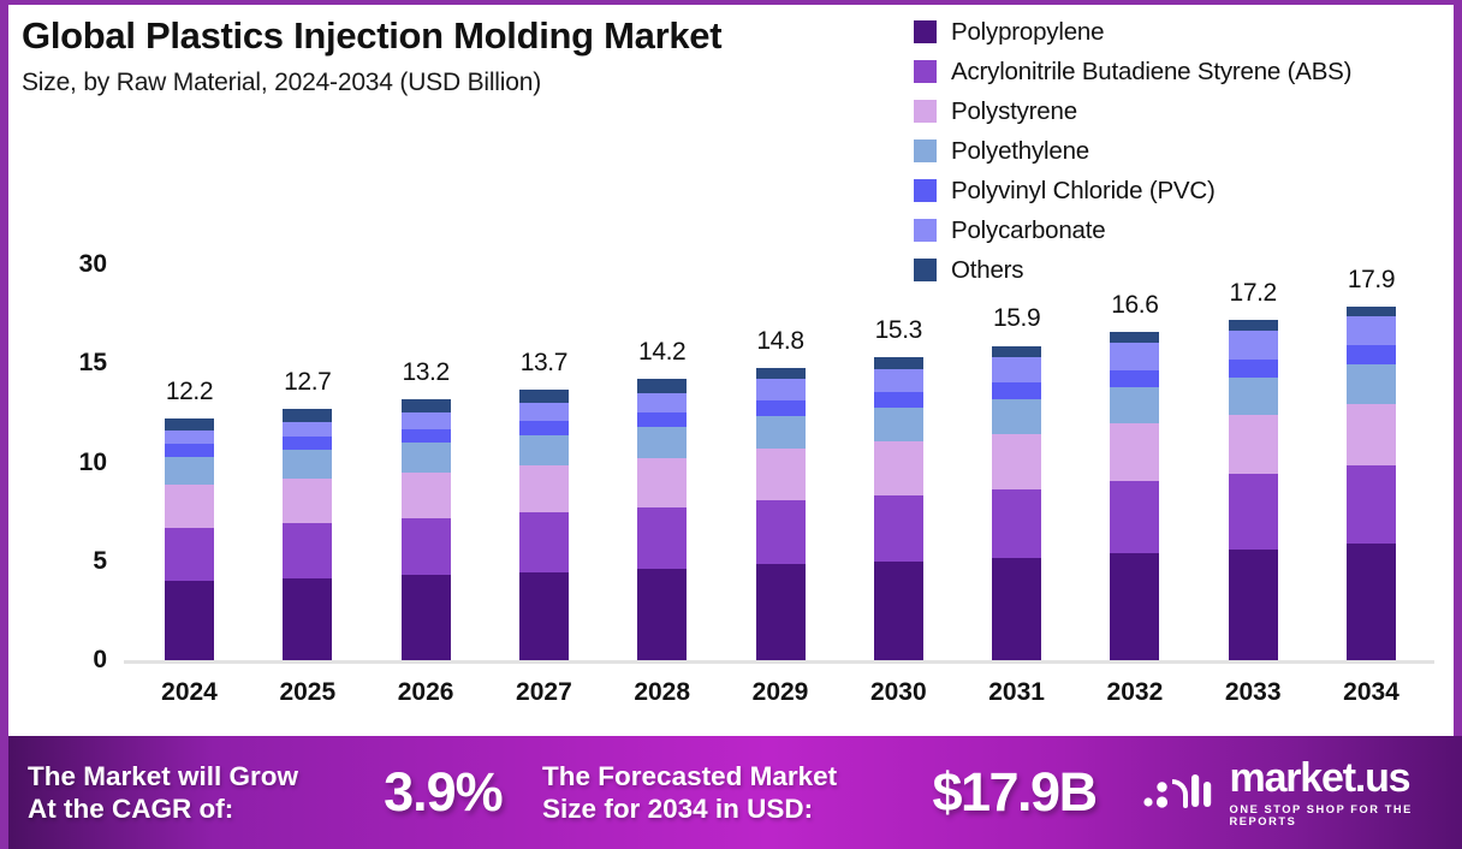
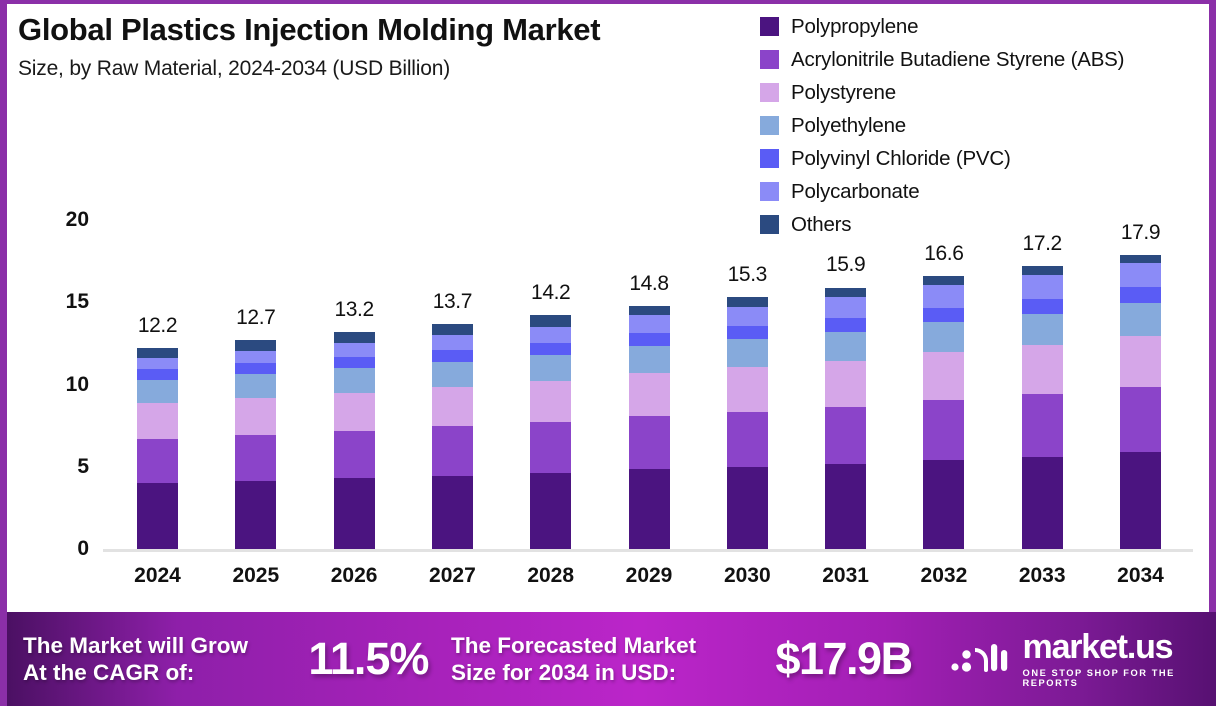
  Global Plastics Injection Molding Market
  Size, by Raw Material, 2024-2034 (USD Billion)
  Polypropylene
  Acrylonitrile Butadiene Styrene (ABS)
  Polystyrene
  Polyethylene
  Polyvinyl Chloride (PVC)
  Polycarbonate
  Others
  0
  5
  10
  15
- 30
+ 20
  2024
  2025
  2026
  2027
  2028
  2029
  2030
  2031
  2032
  2033
  2034
  12.2
  12.7
  13.2
  13.7
  14.2
  14.8
  15.3
  15.9
  16.6
  17.2
  17.9
  The Market will Grow
  At the CAGR of:
- 3.9%
+ 11.5%
  The Forecasted Market
  Size for 2034 in USD:
  $17.9B
  market.us
  ONE STOP SHOP FOR THE REPORTS
